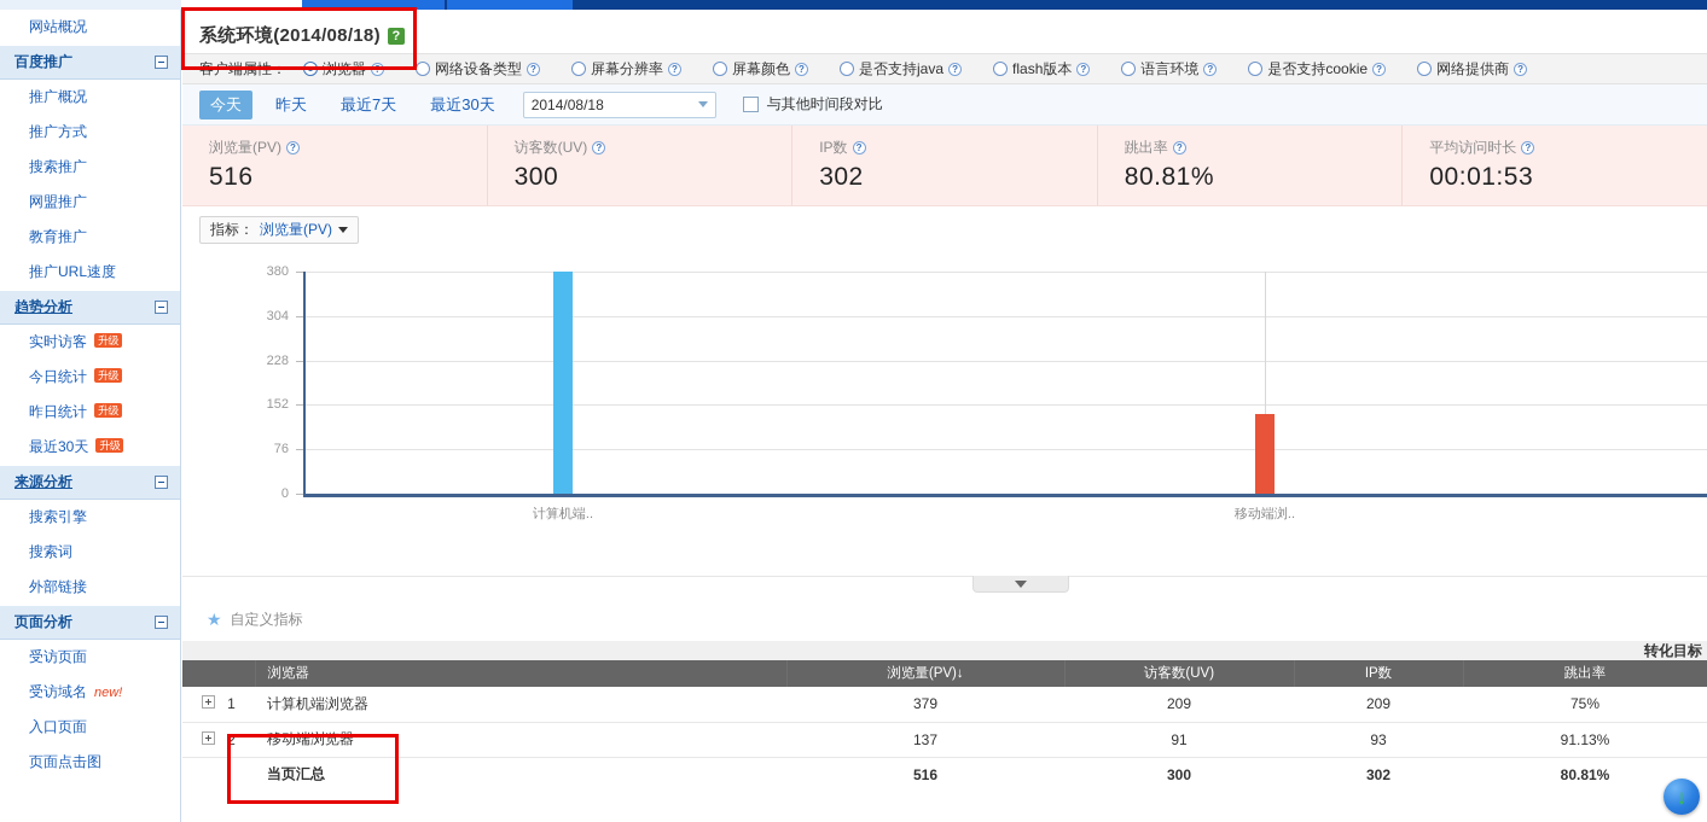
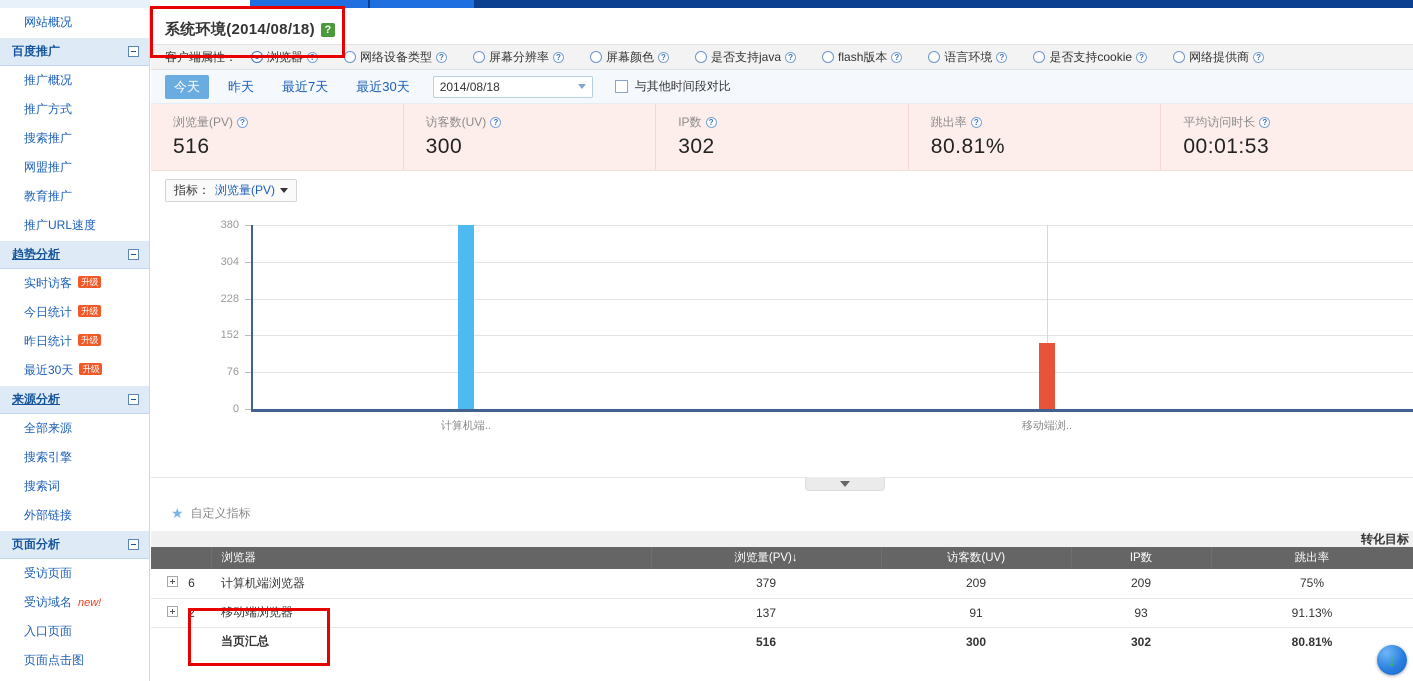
  网站概况
  百度推广
  推广概况
  推广方式
  搜索推广
  网盟推广
  教育推广
  推广URL速度
  趋势分析
  实时访客 升级
  今日统计 升级
  昨日统计 升级
  最近30天 升级
  来源分析
+ 全部来源
  搜索引擎
  搜索词
  外部链接
  页面分析
  受访页面
  受访域名 new!
  入口页面
  页面点击图
  系统环境(2014/08/18)
  ?
  客户端属性：
  浏览器
  ?
  网络设备类型
  ?
  屏幕分辨率
  ?
  屏幕颜色
  ?
  是否支持java
  ?
  flash版本
  ?
  语言环境
  ?
  是否支持cookie
  ?
  网络提供商
  ?
  今天
  昨天
  最近7天
  最近30天
  2014/08/18
  与其他时间段对比
  浏览量(PV)
  ?
  516
  访客数(UV)
  ?
  300
  IP数
  ?
  302
  跳出率
  ?
  80.81%
  平均访问时长
  ?
  00:01:53
  指标：
  浏览量(PV)
  0
  76
  152
  228
  304
  380
  计算机端..
  移动端浏..
  ★
  自定义指标
  转化目标
  	浏览器	浏览量(PV)↓	访客数(UV)	IP数	跳出率
- 1	计算机端浏览器	379	209	209	75%
+ 6	计算机端浏览器	379	209	209	75%
  2	移动端浏览器	137	91	93	91.13%
  	当页汇总	516	300	302	80.81%
  ↓
